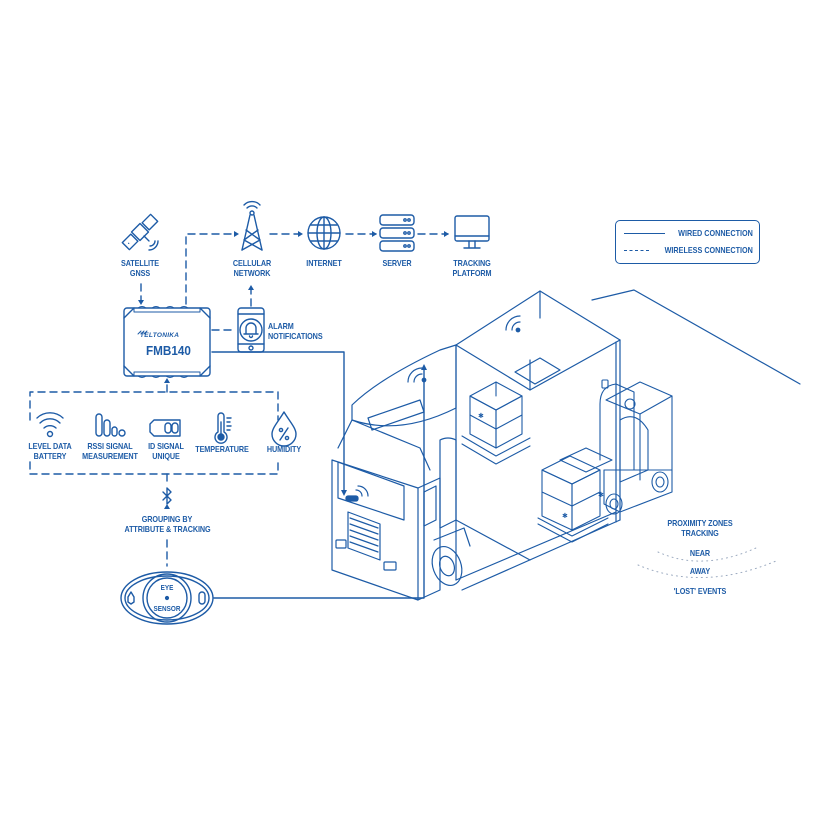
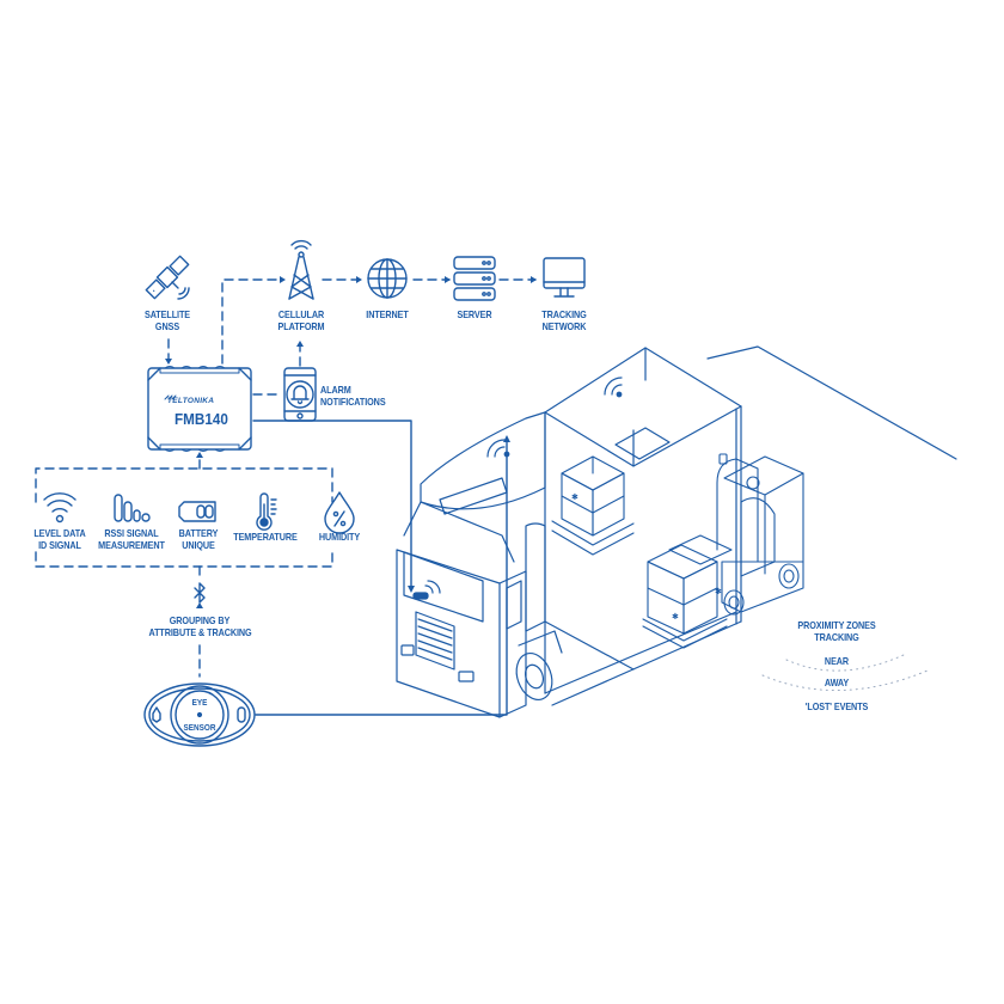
- WIRED CONNECTION
- WIRELESS CONNECTION
  SATELLITE
  GNSS
  CELLULAR
- NETWORK
+ PLATFORM
  INTERNET
  SERVER
  TRACKING
- PLATFORM
+ NETWORK
  FMB140
  ALARM
  NOTIFICATIONS
  LEVEL DATA
- BATTERY
+ ID SIGNAL
  RSSI SIGNAL
  MEASUREMENT
- ID SIGNAL
+ BATTERY
  UNIQUE
  TEMPERATURE
  HUMIDITY
  GROUPING BY
  ATTRIBUTE & TRACKING
  EYE
  SENSOR
  PROXIMITY ZONES
  TRACKING
  NEAR
  AWAY
  'LOST' EVENTS
